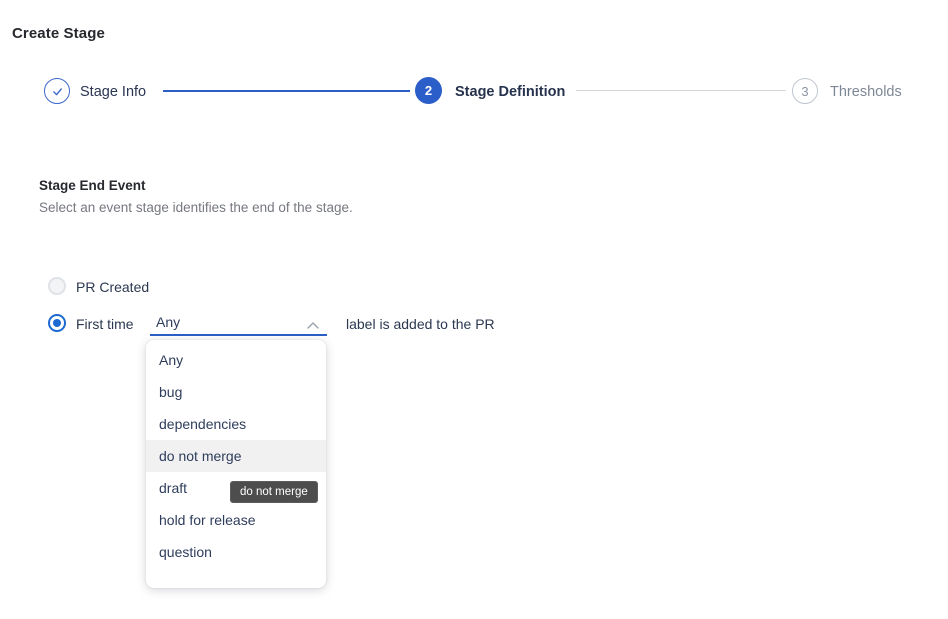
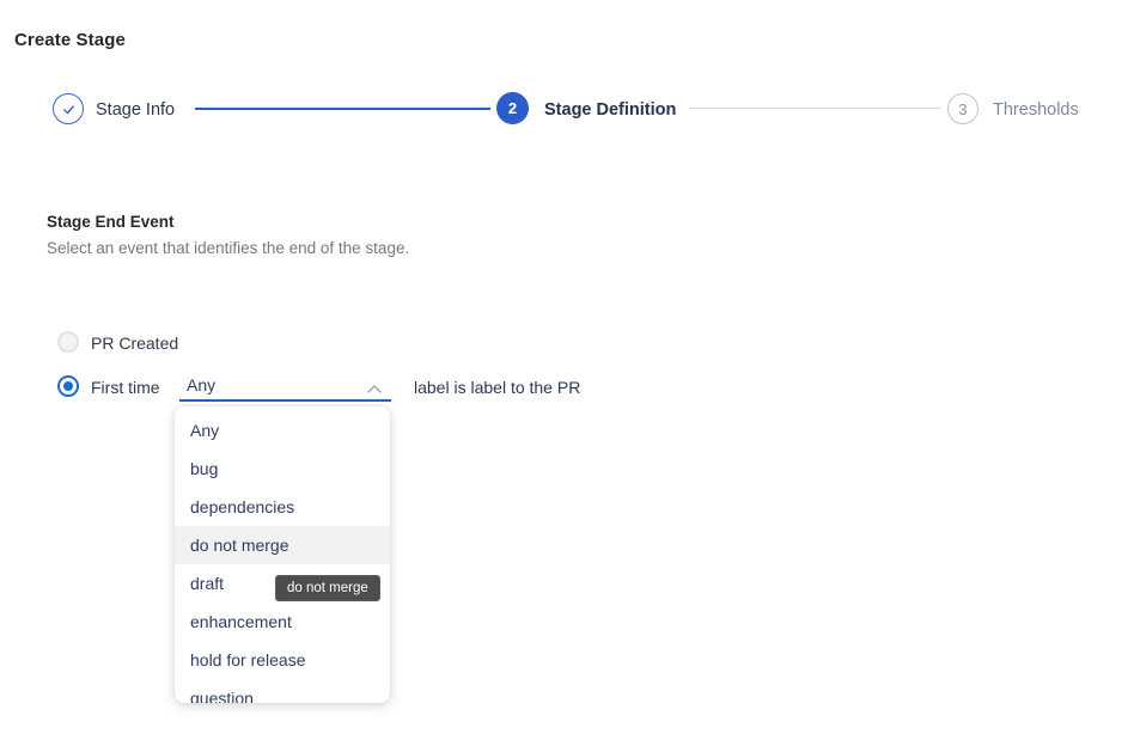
  Create Stage
  Stage Info
  2
  Stage Definition
  3
  Thresholds
  Stage End Event
- Select an event stage identifies the end of the stage.
+ Select an event that identifies the end of the stage.
  PR Created
  First time
  Any
- label is added to the PR
+ label is label to the PR
  Any
  bug
  dependencies
  do not merge
  draft
+ enhancement
  hold for release
  question
  do not merge
